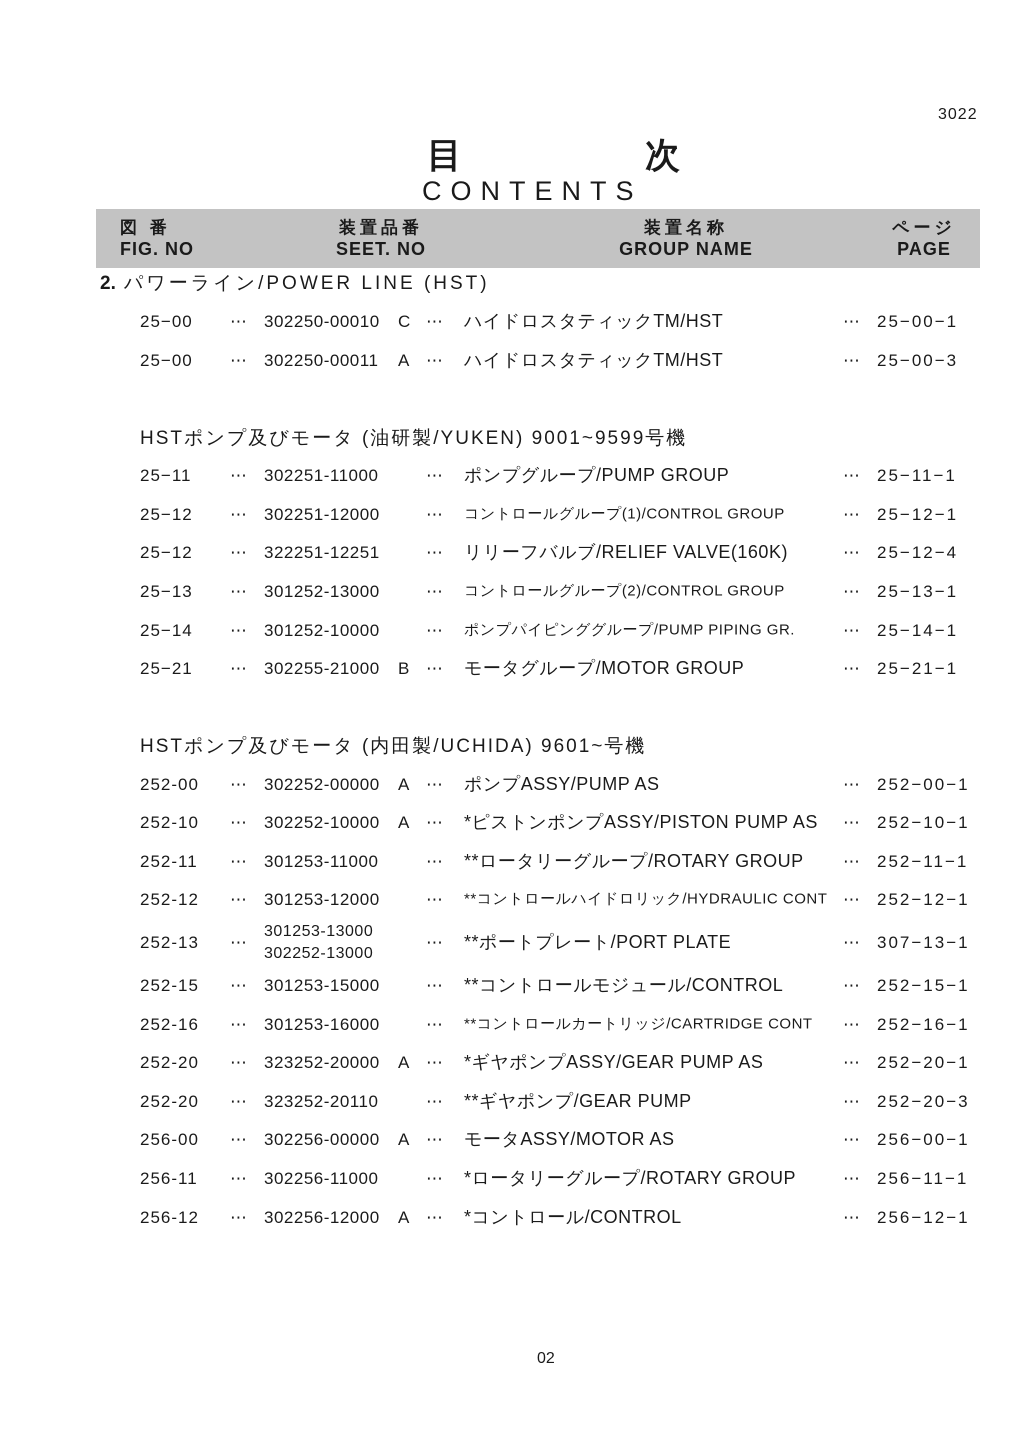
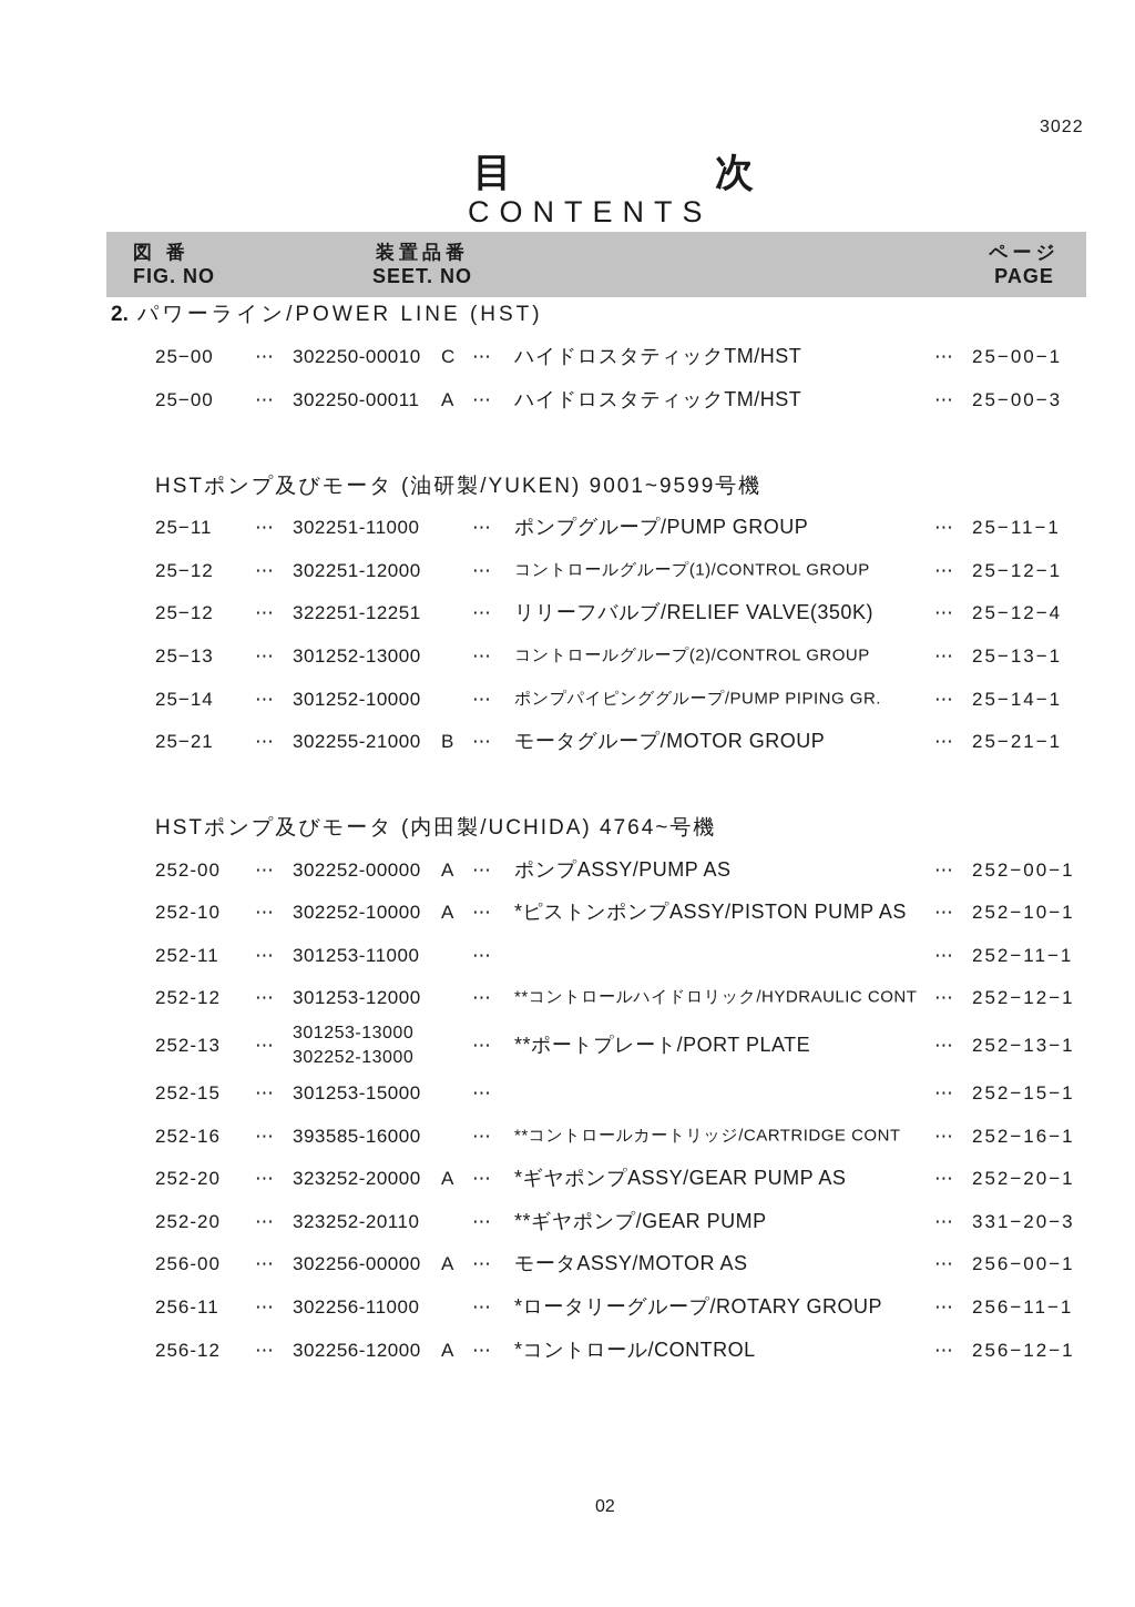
  3022
  目
  次
  CONTENTS
  図 番
  FIG. NO
  装置品番
  SEET. NO
- 装置名称
- GROUP NAME
  ページ
  PAGE
  2. パワーライン/POWER LINE (HST)
  25−00
  ⋯
  302250-00010
  C
  ⋯
  ハイドロスタティックTM/HST
  ⋯
  25−00−1
  25−00
  ⋯
  302250-00011
  A
  ⋯
  ハイドロスタティックTM/HST
  ⋯
  25−00−3
  HSTポンプ及びモータ (油研製/YUKEN) 9001~9599号機
  25−11
  ⋯
  302251-11000
  ⋯
  ポンプグループ/PUMP GROUP
  ⋯
  25−11−1
  25−12
  ⋯
  302251-12000
  ⋯
  コントロールグループ(1)/CONTROL GROUP
  ⋯
  25−12−1
  25−12
  ⋯
  322251-12251
  ⋯
- リリーフバルブ/RELIEF VALVE(160K)
+ リリーフバルブ/RELIEF VALVE(350K)
  ⋯
  25−12−4
  25−13
  ⋯
  301252-13000
  ⋯
  コントロールグループ(2)/CONTROL GROUP
  ⋯
  25−13−1
  25−14
  ⋯
  301252-10000
  ⋯
  ポンプパイピンググループ/PUMP PIPING GR.
  ⋯
  25−14−1
  25−21
  ⋯
  302255-21000
  B
  ⋯
  モータグループ/MOTOR GROUP
  ⋯
  25−21−1
- HSTポンプ及びモータ (内田製/UCHIDA) 9601~号機
+ HSTポンプ及びモータ (内田製/UCHIDA) 4764~号機
  252-00
  ⋯
  302252-00000
  A
  ⋯
  ポンプASSY/PUMP AS
  ⋯
  252−00−1
  252-10
  ⋯
  302252-10000
  A
  ⋯
  *ピストンポンプASSY/PISTON PUMP AS
  ⋯
  252−10−1
  252-11
  ⋯
  301253-11000
  ⋯
- **ロータリーグループ/ROTARY GROUP
  ⋯
  252−11−1
  252-12
  ⋯
  301253-12000
  ⋯
  **コントロールハイドロリック/HYDRAULIC CONT
  ⋯
  252−12−1
  252-13
  ⋯
  301253-13000
  302252-13000
  ⋯
  **ポートプレート/PORT PLATE
  ⋯
- 307−13−1
+ 252−13−1
  252-15
  ⋯
  301253-15000
  ⋯
- **コントロールモジュール/CONTROL
  ⋯
  252−15−1
  252-16
  ⋯
- 301253-16000
+ 393585-16000
  ⋯
  **コントロールカートリッジ/CARTRIDGE CONT
  ⋯
  252−16−1
  252-20
  ⋯
  323252-20000
  A
  ⋯
  *ギヤポンプASSY/GEAR PUMP AS
  ⋯
  252−20−1
  252-20
  ⋯
  323252-20110
  ⋯
  **ギヤポンプ/GEAR PUMP
  ⋯
- 252−20−3
+ 331−20−3
  256-00
  ⋯
  302256-00000
  A
  ⋯
  モータASSY/MOTOR AS
  ⋯
  256−00−1
  256-11
  ⋯
  302256-11000
  ⋯
  *ロータリーグループ/ROTARY GROUP
  ⋯
  256−11−1
  256-12
  ⋯
  302256-12000
  A
  ⋯
  *コントロール/CONTROL
  ⋯
  256−12−1
  02
